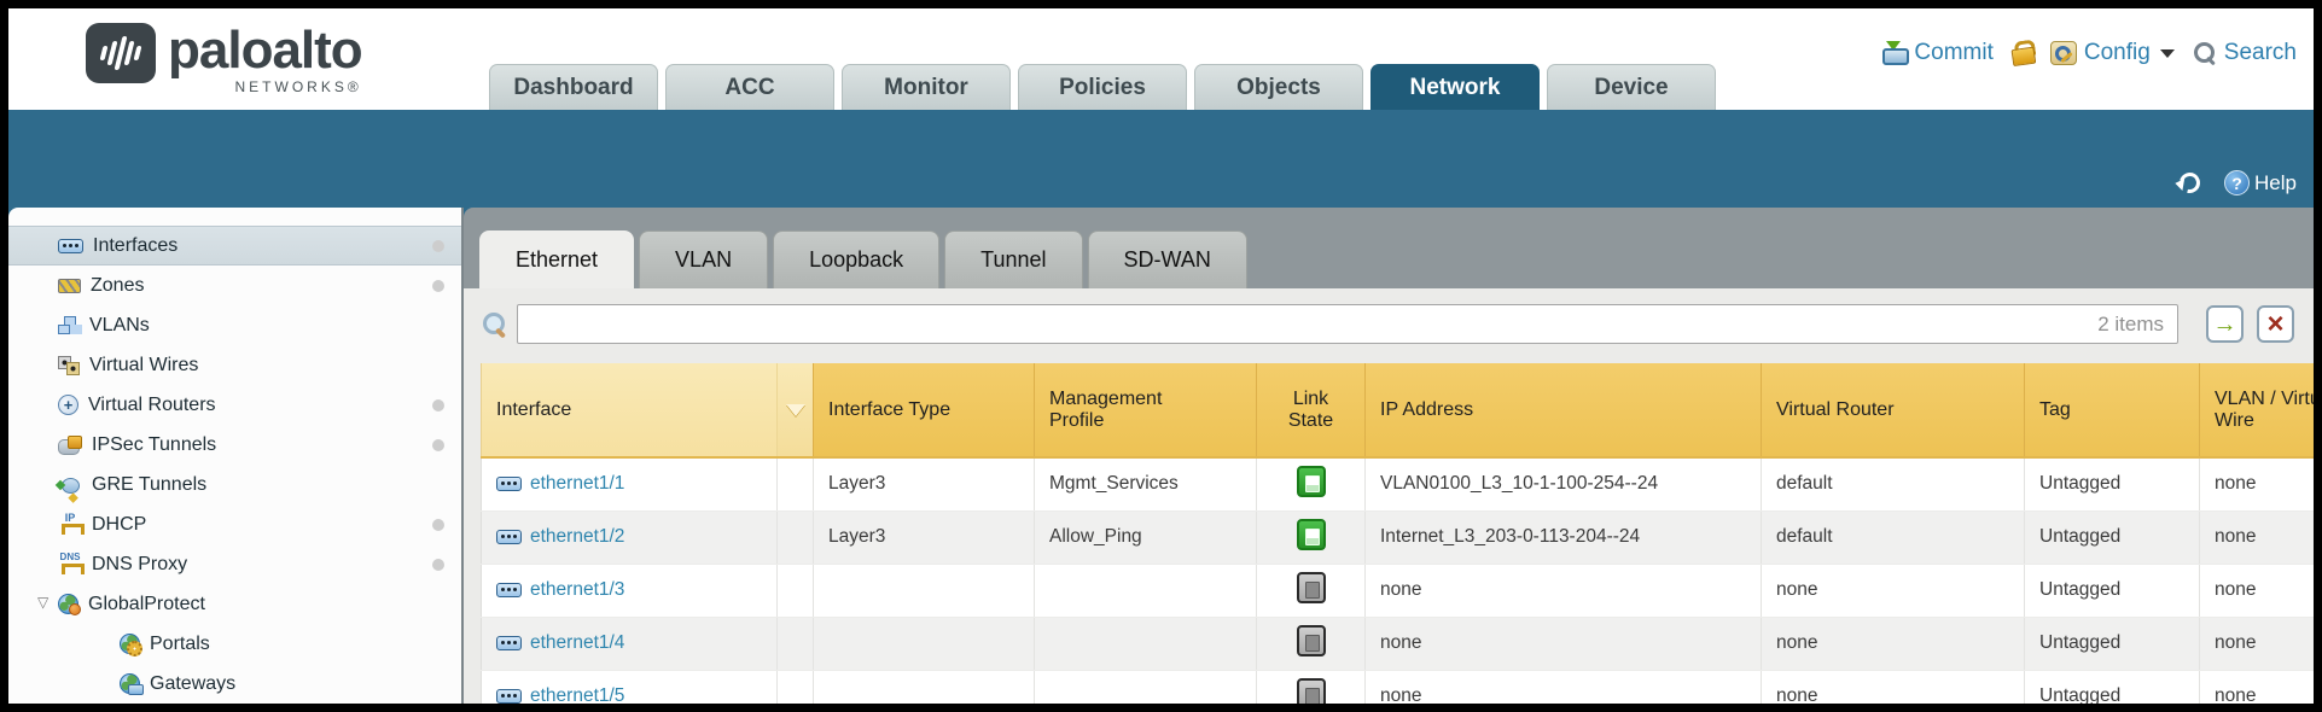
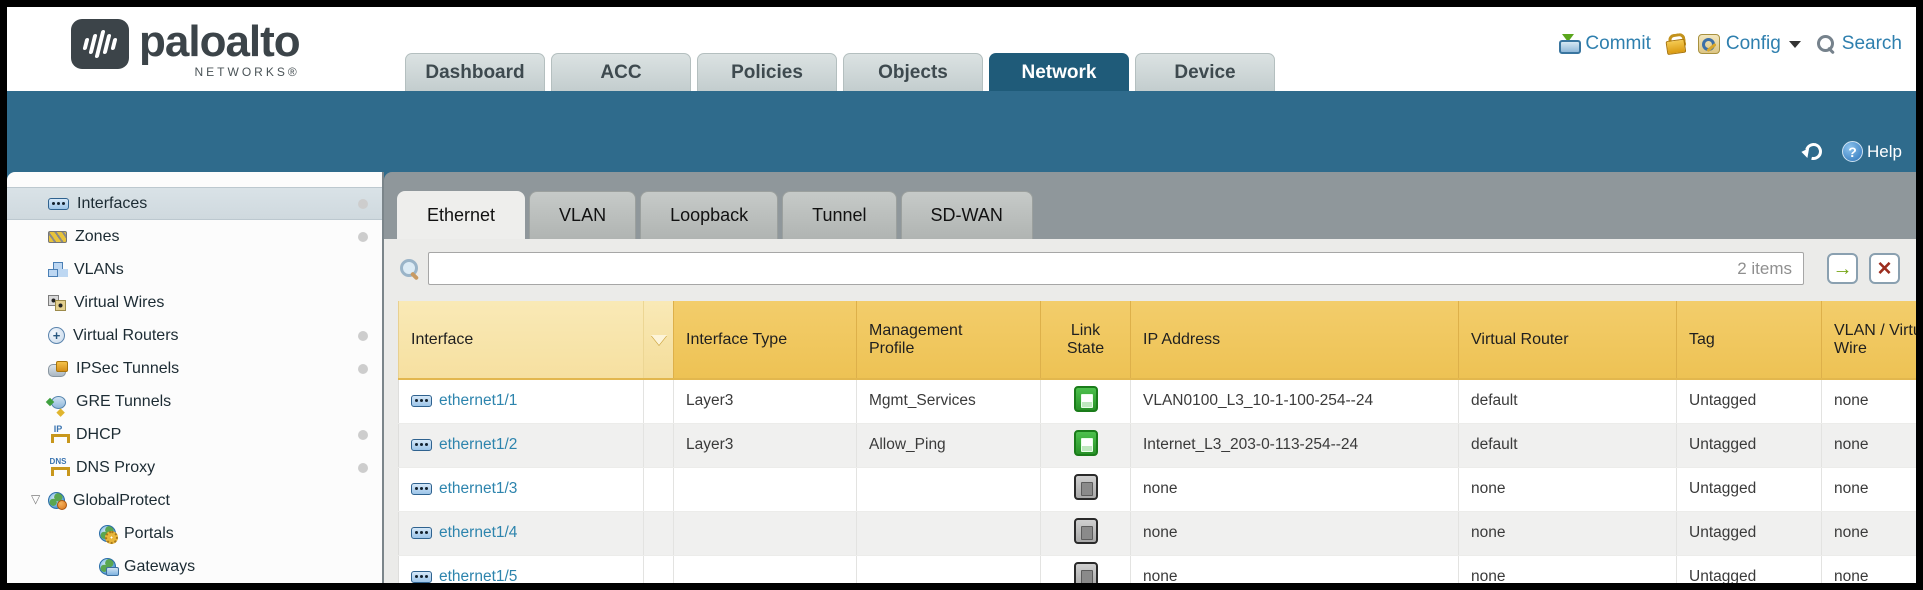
  paloalto
  NETWORKS®
  Dashboard
  ACC
- Monitor
  Policies
  Objects
  Network
  Device
  Commit
  Config
  Search
  ?
  Help
  Interfaces
  Zones
  VLANs
  Virtual Wires
  Virtual Routers
  IPSec Tunnels
  GRE Tunnels
  DHCP
  DNS Proxy
  ▽
  GlobalProtect
  Portals
  Gateways
  Ethernet
  VLAN
  Loopback
  Tunnel
  SD-WAN
  2 items
  →
  ×
  Interface		Interface Type	Management Profile	Link State	IP Address	Virtual Router	Tag	VLAN / Virt Wire
  ethernet1/1		Layer3	Mgmt_Services		VLAN0100_L3_10-1-100-254--24	default	Untagged	none
- ethernet1/2		Layer3	Allow_Ping		Internet_L3_203-0-113-204--24	default	Untagged	none
+ ethernet1/2		Layer3	Allow_Ping		Internet_L3_203-0-113-254--24	default	Untagged	none
  ethernet1/3					none	none	Untagged	none
  ethernet1/4					none	none	Untagged	none
  ethernet1/5					none	none	Untagged	none
